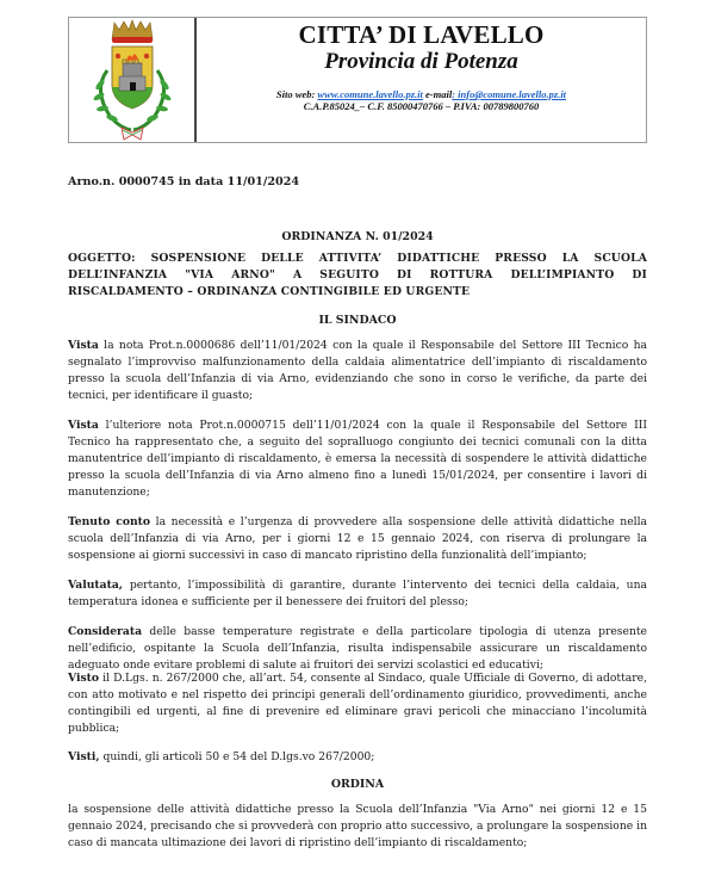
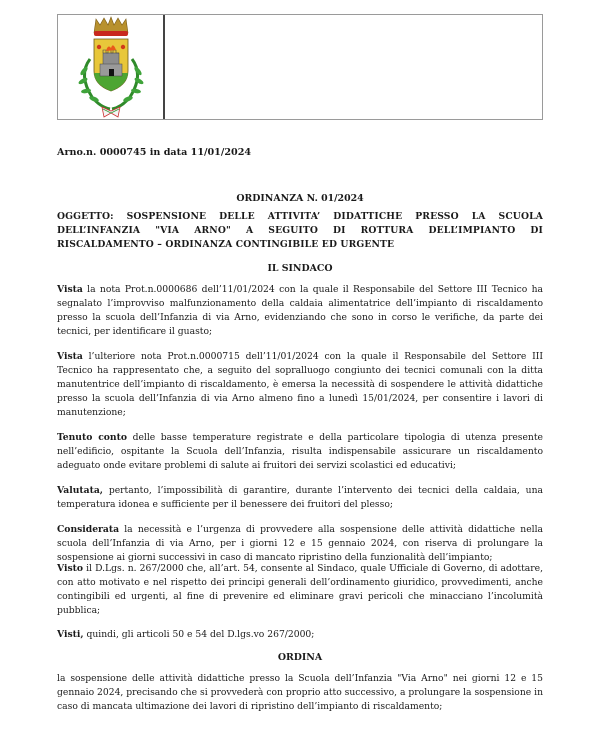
- CITTA’ DI LAVELLO
- Provincia di Potenza
- Sito web: www.comune.lavello.pz.it e-mail: info@comune.lavello.pz.it
- C.A.P.85024_– C.F. 85000470766 – P.IVA: 00789800760
  Arno.n. 0000745 in data 11/01/2024
  ORDINANZA N. 01/2024
  OGGETTO: SOSPENSIONE DELLE ATTIVITA’ DIDATTICHE PRESSO LA SCUOLA DELL’INFANZIA "VIA ARNO" A SEGUITO DI ROTTURA DELL’IMPIANTO DI RISCALDAMENTO – ORDINANZA CONTINGIBILE ED URGENTE
  IL SINDACO
  Vista la nota Prot.n.0000686 dell’11/01/2024 con la quale il Responsabile del Settore III Tecnico ha segnalato l’improvviso malfunzionamento della caldaia alimentatrice dell’impianto di riscaldamento presso la scuola dell’Infanzia di via Arno, evidenziando che sono in corso le verifiche, da parte dei tecnici, per identificare il guasto;
  Vista l’ulteriore nota Prot.n.0000715 dell’11/01/2024 con la quale il Responsabile del Settore III Tecnico ha rappresentato che, a seguito del sopralluogo congiunto dei tecnici comunali con la ditta manutentrice dell’impianto di riscaldamento, è emersa la necessità di sospendere le attività didattiche presso la scuola dell’Infanzia di via Arno almeno fino a lunedì 15/01/2024, per consentire i lavori di manutenzione;
- Tenuto conto la necessità e l’urgenza di provvedere alla sospensione delle attività didattiche nella scuola dell’Infanzia di via Arno, per i giorni 12 e 15 gennaio 2024, con riserva di prolungare la sospensione ai giorni successivi in caso di mancato ripristino della funzionalità dell’impianto;
+ Tenuto conto delle basse temperature registrate e della particolare tipologia di utenza presente nell’edificio, ospitante la Scuola dell’Infanzia, risulta indispensabile assicurare un riscaldamento adeguato onde evitare problemi di salute ai fruitori dei servizi scolastici ed educativi;
  Valutata, pertanto, l’impossibilità di garantire, durante l’intervento dei tecnici della caldaia, una temperatura idonea e sufficiente per il benessere dei fruitori del plesso;
- Considerata delle basse temperature registrate e della particolare tipologia di utenza presente nell’edificio, ospitante la Scuola dell’Infanzia, risulta indispensabile assicurare un riscaldamento adeguato onde evitare problemi di salute ai fruitori dei servizi scolastici ed educativi;
+ Considerata la necessità e l’urgenza di provvedere alla sospensione delle attività didattiche nella scuola dell’Infanzia di via Arno, per i giorni 12 e 15 gennaio 2024, con riserva di prolungare la sospensione ai giorni successivi in caso di mancato ripristino della funzionalità dell’impianto;
  Visto il D.Lgs. n. 267/2000 che, all’art. 54, consente al Sindaco, quale Ufficiale di Governo, di adottare, con atto motivato e nel rispetto dei principi generali dell’ordinamento giuridico, provvedimenti, anche contingibili ed urgenti, al fine di prevenire ed eliminare gravi pericoli che minacciano l’incolumità pubblica;
  Visti, quindi, gli articoli 50 e 54 del D.lgs.vo 267/2000;
  ORDINA
  la sospensione delle attività didattiche presso la Scuola dell’Infanzia "Via Arno" nei giorni 12 e 15 gennaio 2024, precisando che si provvederà con proprio atto successivo, a prolungare la sospensione in caso di mancata ultimazione dei lavori di ripristino dell’impianto di riscaldamento;
